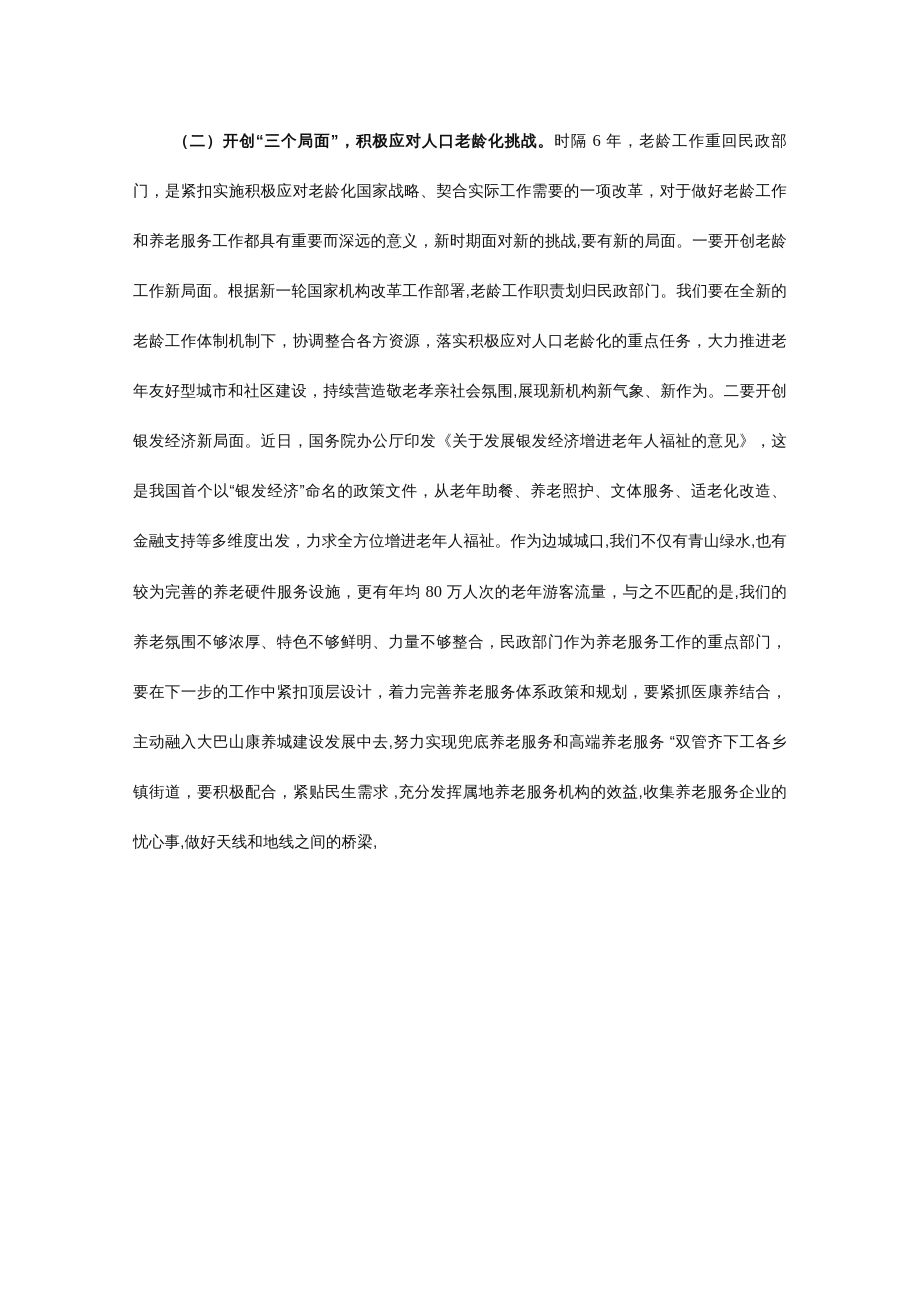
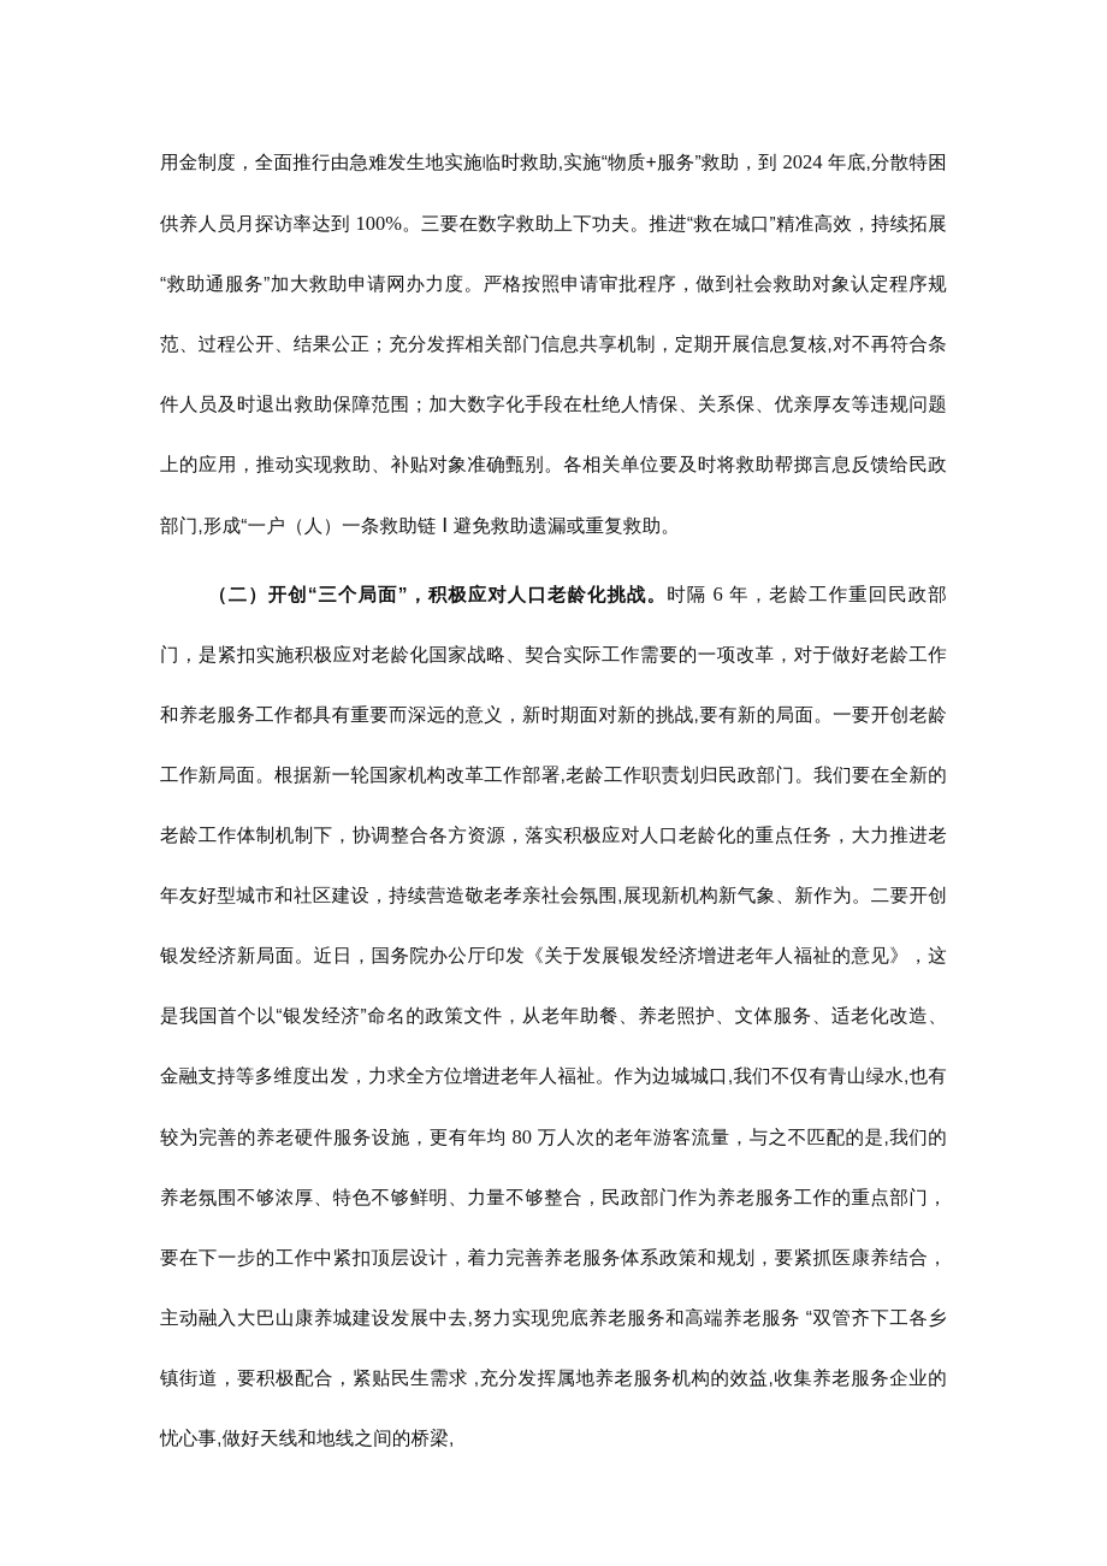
+ 用金制度，全面推行由急难发生地实施临时救助,实施“物质+服务”救助，到 2024 年底,分散特困供养人员月探访率达到 100%。三要在数字救助上下功夫。推进“救在城口”精准高效，持续拓展 “救助通服务”加大救助申请网办力度。严格按照申请审批程序，做到社会救助对象认定程序规范、过程公开、结果公正；充分发挥相关部门信息共享机制，定期开展信息复核,对不再符合条件人员及时退出救助保障范围；加大数字化手段在杜绝人情保、关系保、优亲厚友等违规问题上的应用，推动实现救助、补贴对象准确甄别。各相关单位要及时将救助帮掷言息反馈给民政部门,形成“一户（人）一条救助链 Ⅰ 避免救助遗漏或重复救助。
  （二）开创“三个局面”，积极应对人口老龄化挑战。时隔 6 年，老龄工作重回民政部门，是紧扣实施积极应对老龄化国家战略、契合实际工作需要的一项改革，对于做好老龄工作和养老服务工作都具有重要而深远的意义，新时期面对新的挑战,要有新的局面。一要开创老龄工作新局面。根据新一轮国家机构改革工作部署,老龄工作职责划归民政部门。我们要在全新的老龄工作体制机制下，协调整合各方资源，落实积极应对人口老龄化的重点任务，大力推进老年友好型城市和社区建设，持续营造敬老孝亲社会氛围,展现新机构新气象、新作为。二要开创银发经济新局面。近日，国务院办公厅印发《关于发展银发经济增进老年人福祉的意见》，这是我国首个以“银发经济”命名的政策文件，从老年助餐、养老照护、文体服务、适老化改造、金融支持等多维度出发，力求全方位增进老年人福祉。作为边城城口,我们不仅有青山绿水,也有较为完善的养老硬件服务设施，更有年均 80 万人次的老年游客流量，与之不匹配的是,我们的养老氛围不够浓厚、特色不够鲜明、力量不够整合，民政部门作为养老服务工作的重点部门，要在下一步的工作中紧扣顶层设计，着力完善养老服务体系政策和规划，要紧抓医康养结合，主动融入大巴山康养城建设发展中去,努力实现兜底养老服务和高端养老服务 “双管齐下工各乡镇街道，要积极配合，紧贴民生需求 ,充分发挥属地养老服务机构的效益,收集养老服务企业的忧心事,做好天线和地线之间的桥梁,
